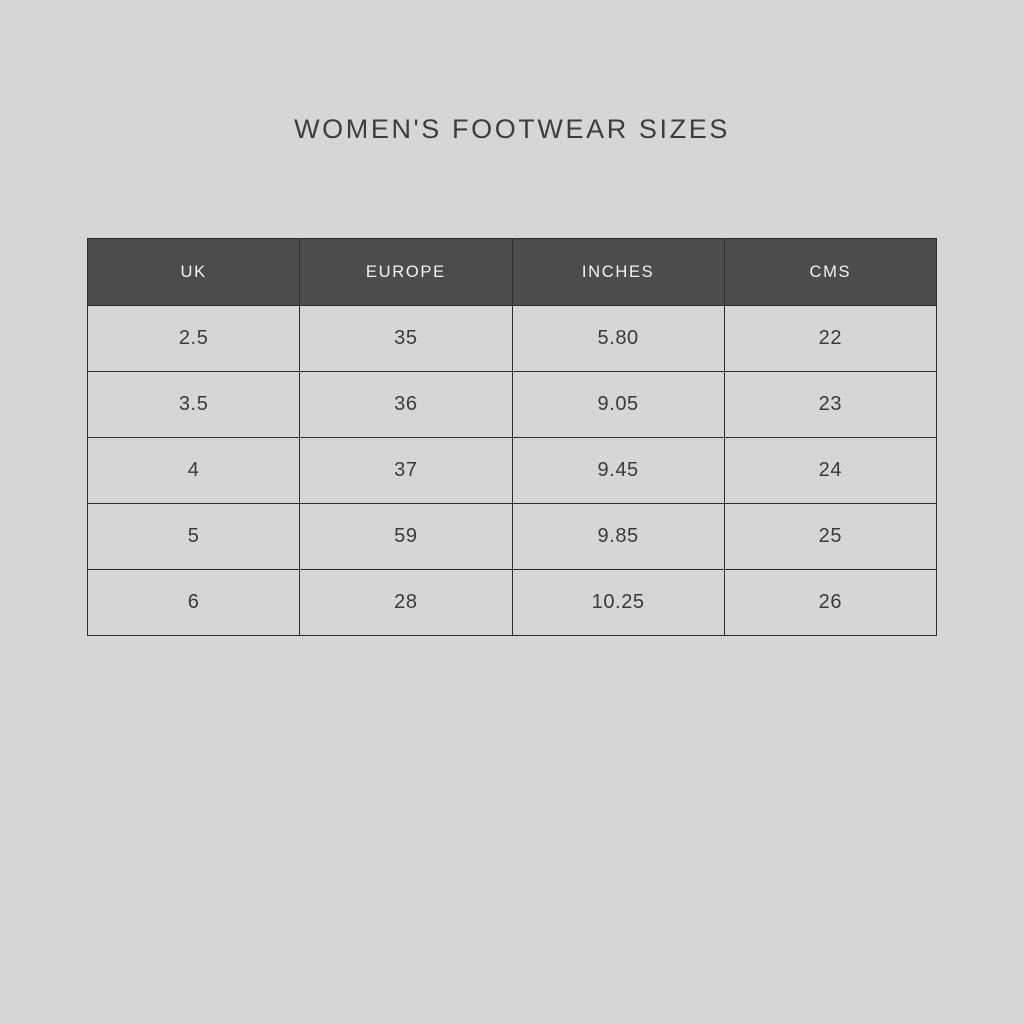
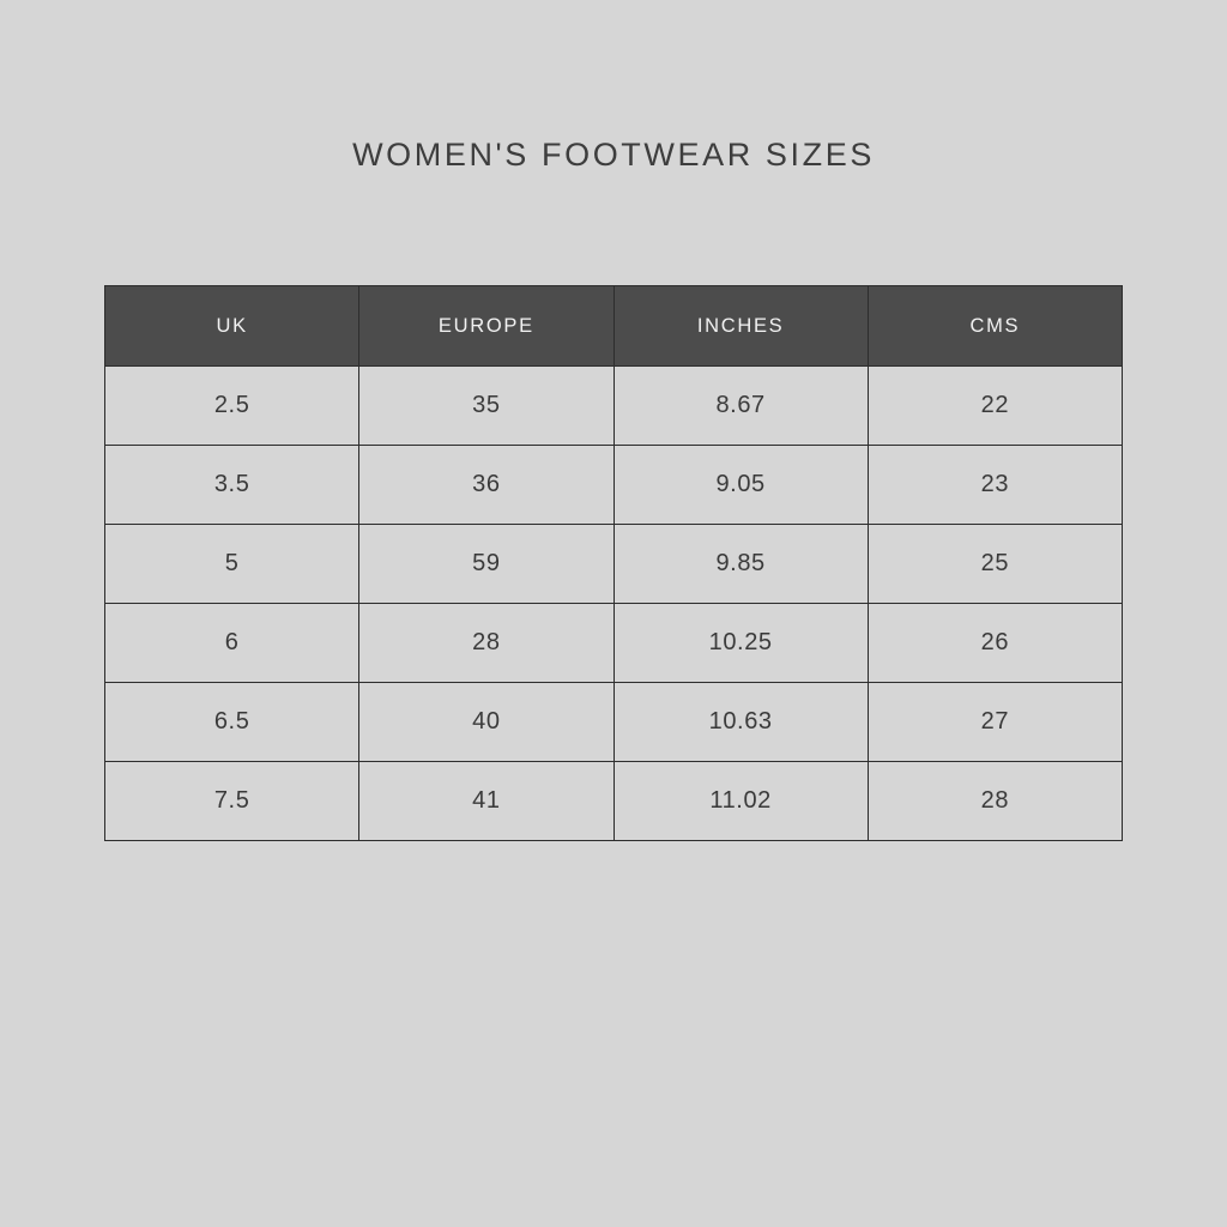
  WOMEN'S FOOTWEAR SIZES
  UK	EUROPE	INCHES	CMS
- 2.5	35	5.80	22
+ 2.5	35	8.67	22
  3.5	36	9.05	23
- 4	37	9.45	24
  5	59	9.85	25
  6	28	10.25	26
+ 6.5	40	10.63	27
+ 7.5	41	11.02	28
